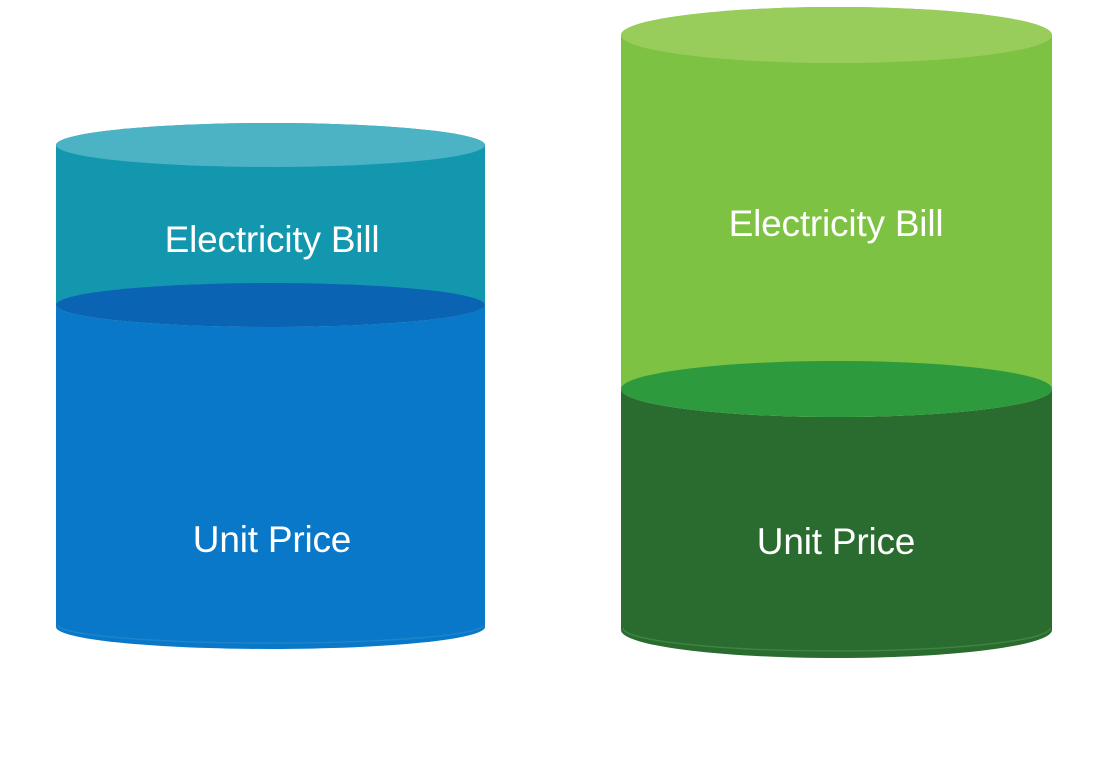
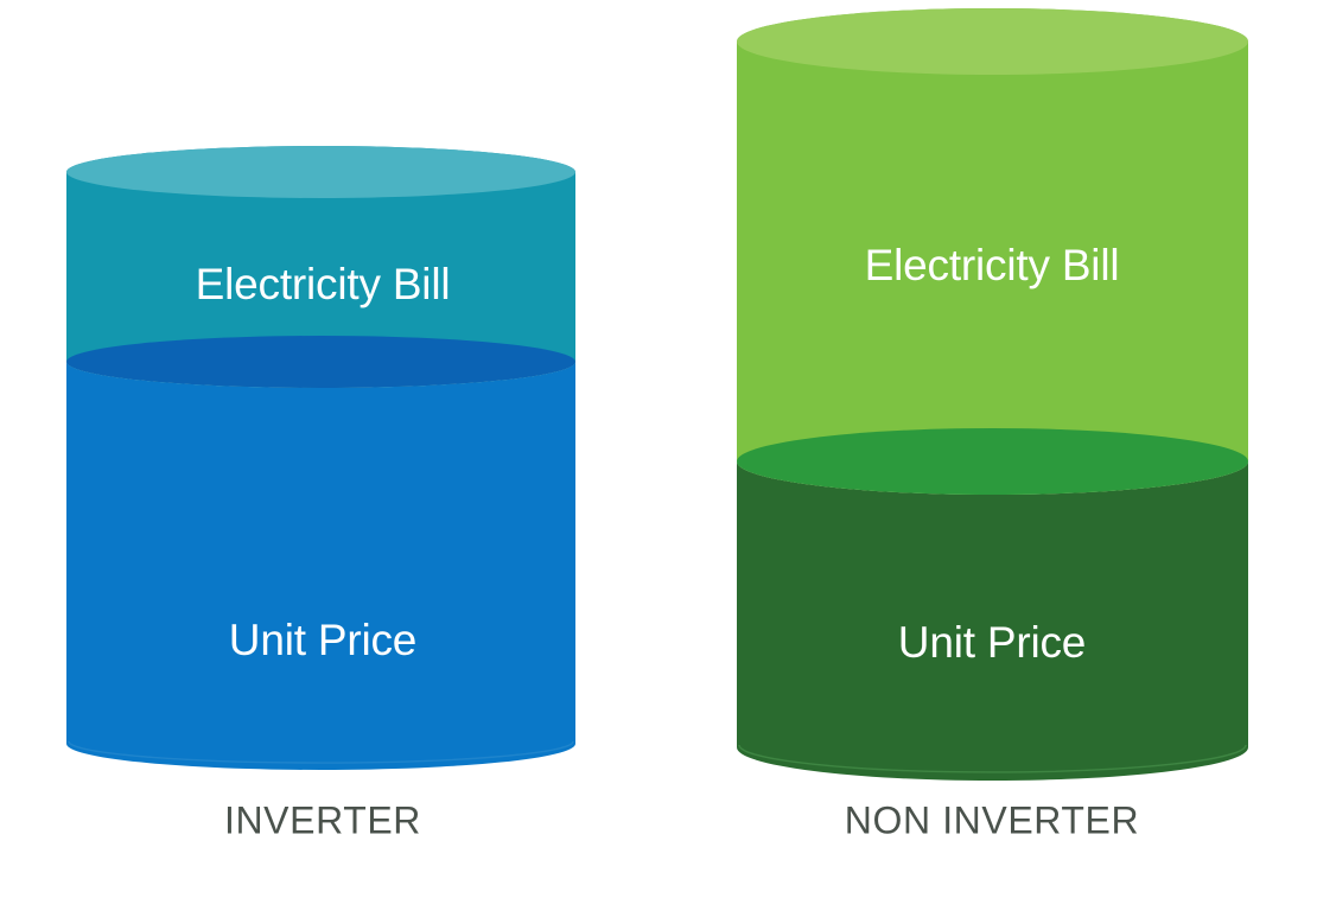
  Electricity Bill
  Unit Price
  Electricity Bill
  Unit Price
+ INVERTER
+ NON INVERTER
